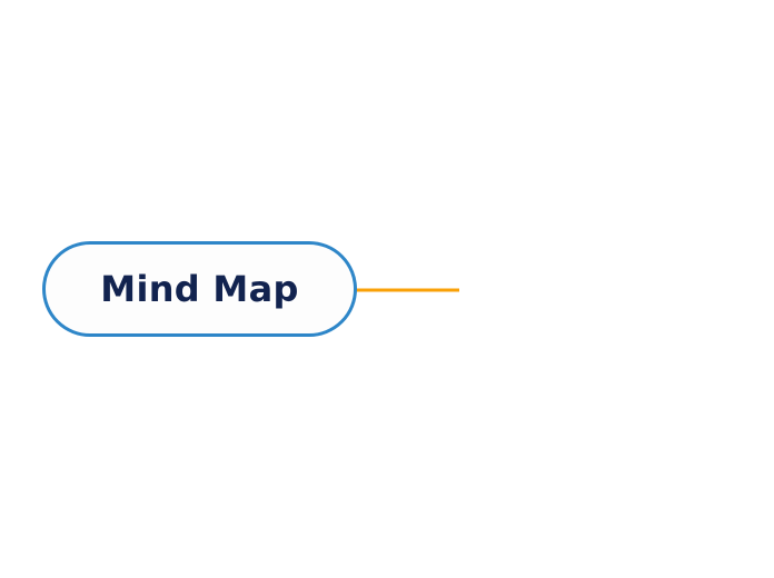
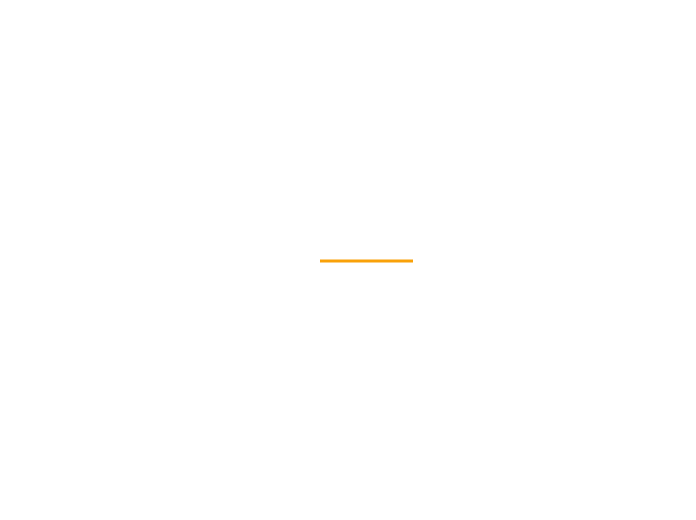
- Mind Map
